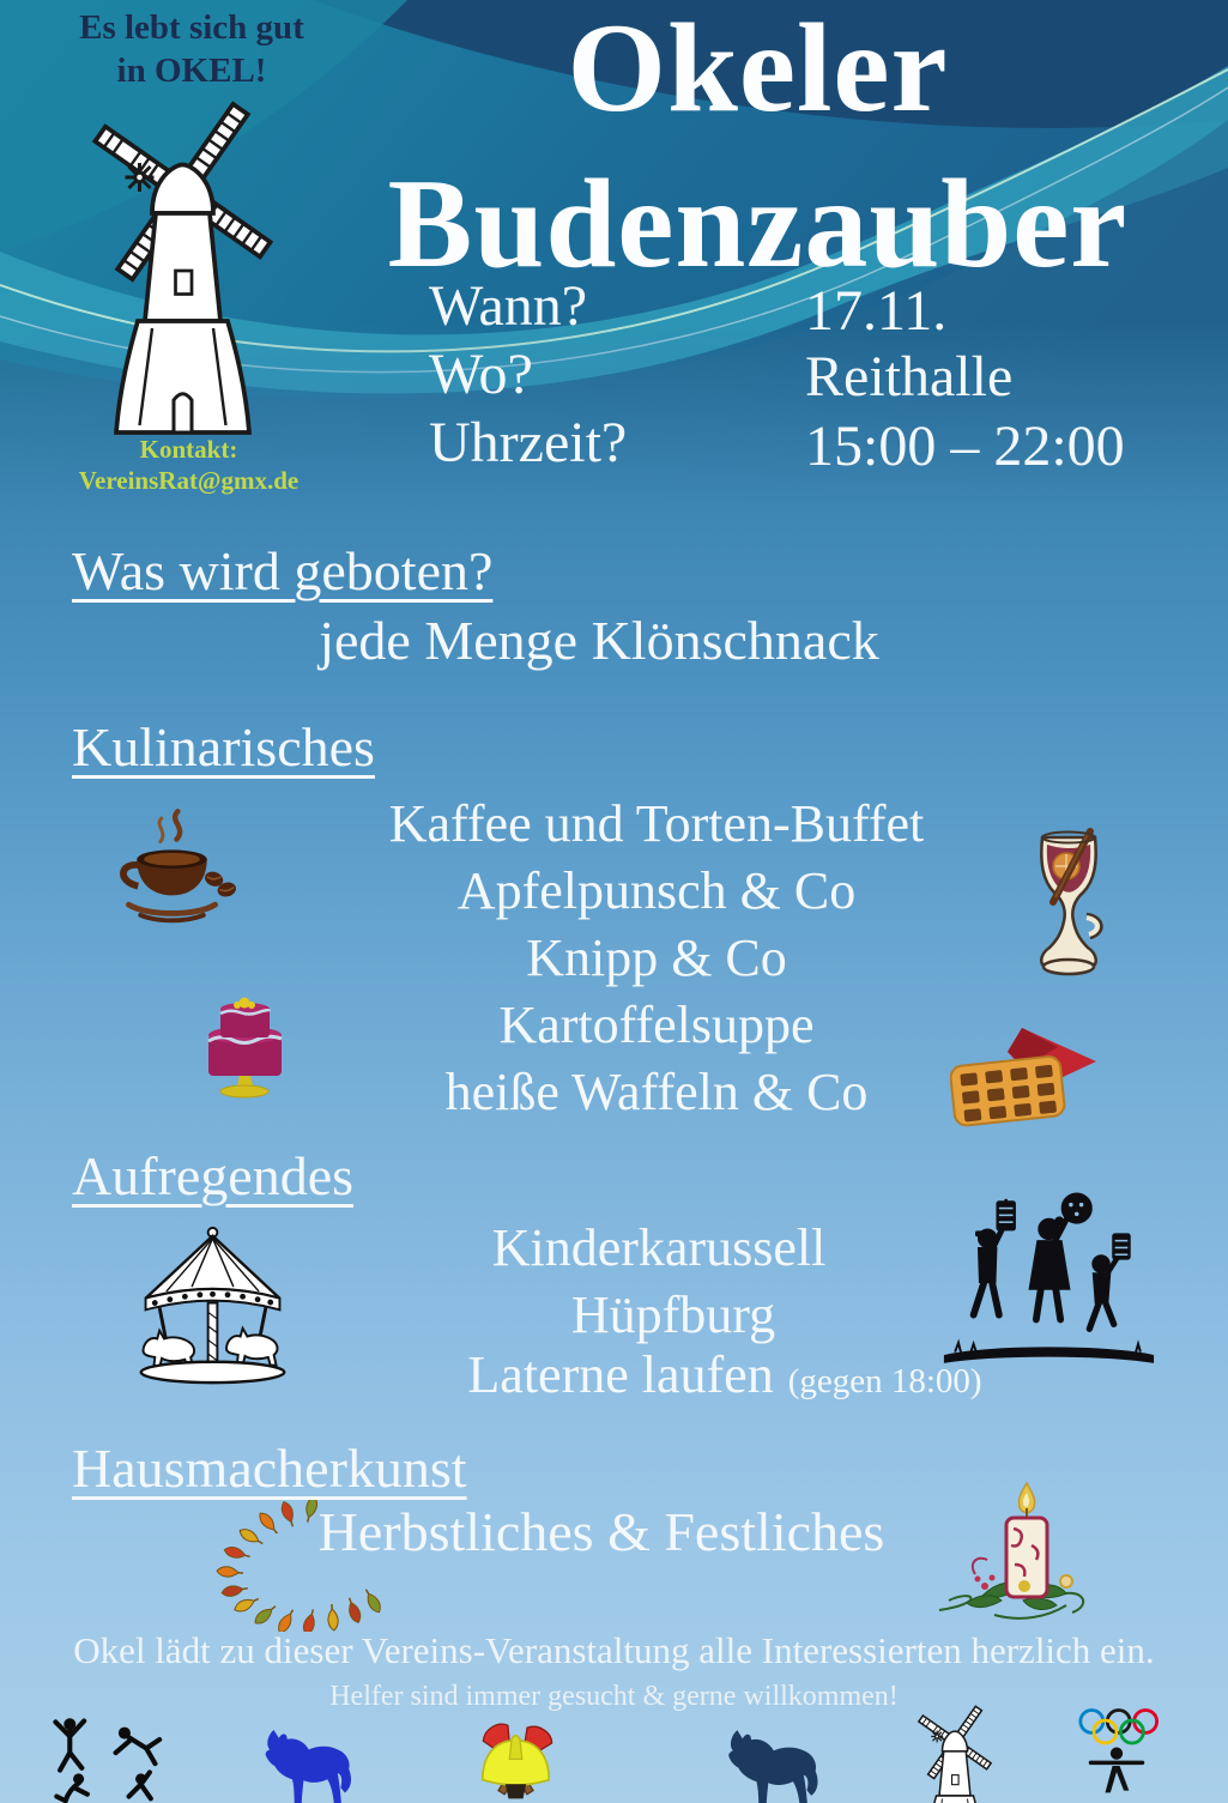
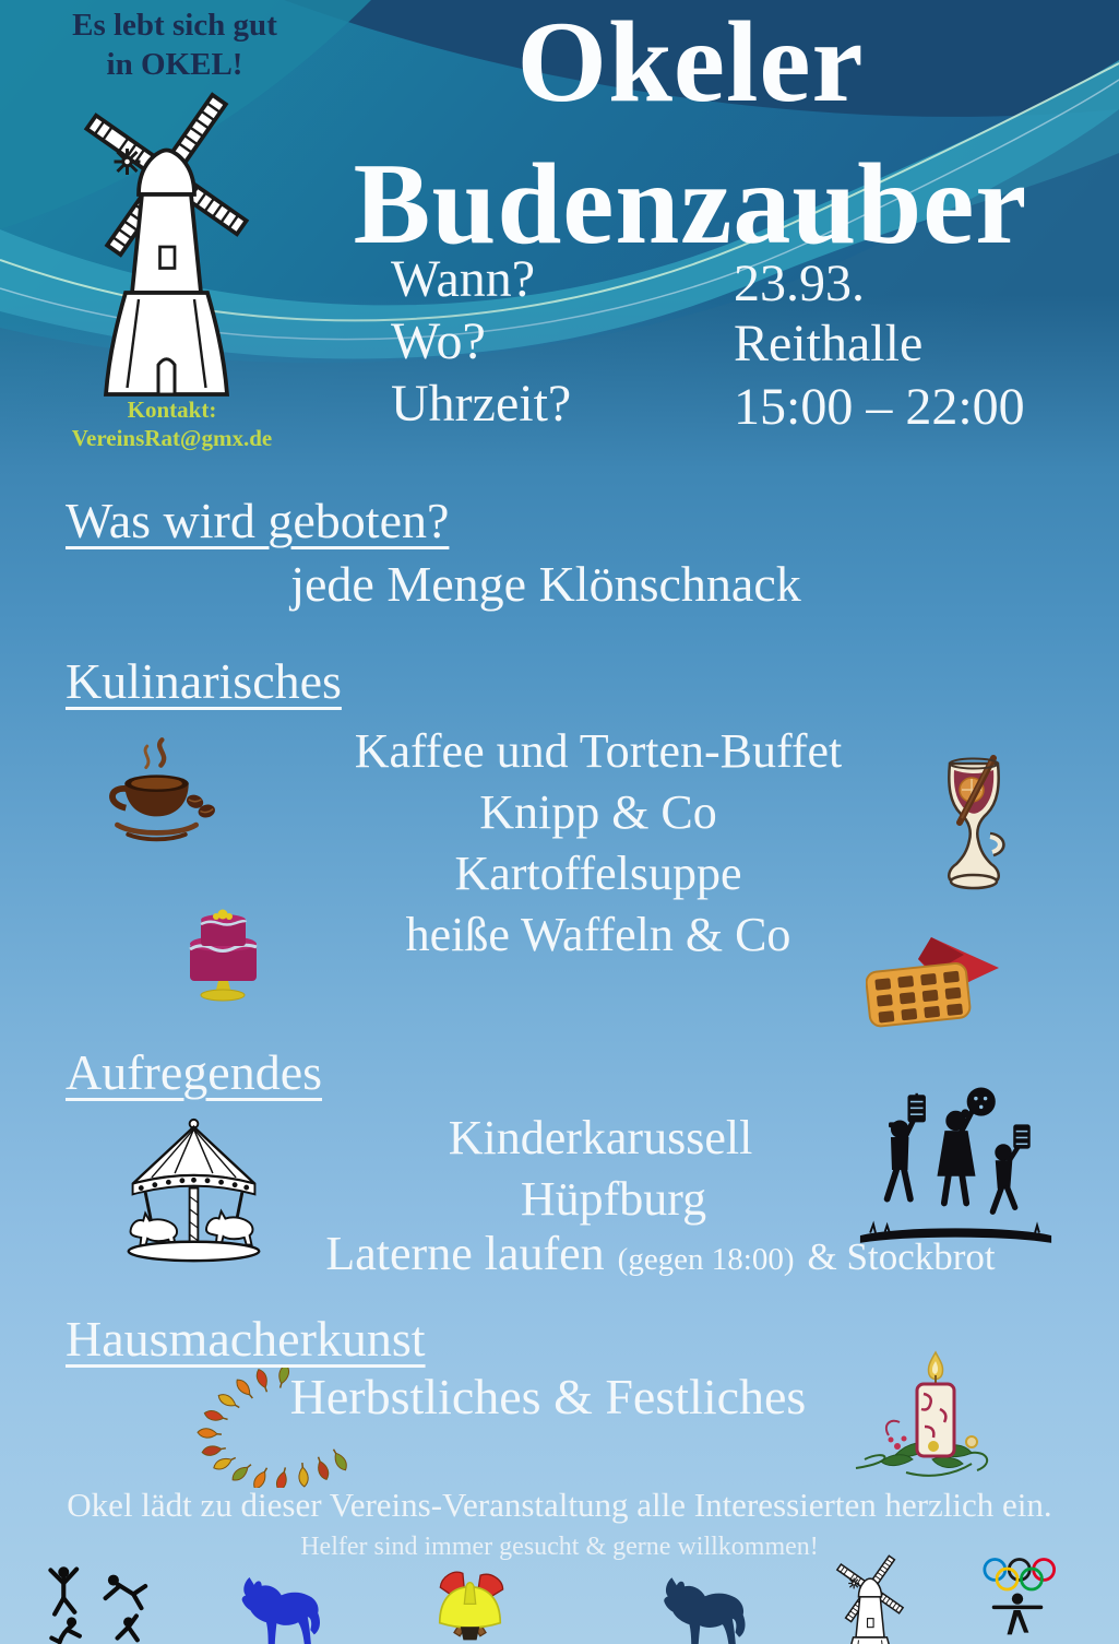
  Es lebt sich gut
  in OKEL!
  Kontakt:
  VereinsRat@gmx.de
  Okeler
  Budenzauber
  Wann?
- 17.11.
+ 23.93.
  Wo?
  Reithalle
  Uhrzeit?
  15:00 – 22:00
  Was wird geboten?
  jede Menge Klönschnack
  Kulinarisches
  Kaffee und Torten-Buffet
- Apfelpunsch & Co
  Knipp & Co
  Kartoffelsuppe
  heiße Waffeln & Co
  Aufregendes
  Kinderkarussell
  Hüpfburg
  Laterne laufen
  (gegen 18:00)
+ & Stockbrot
  Hausmacherkunst
  Herbstliches & Festliches
  Okel lädt zu dieser Vereins-Veranstaltung alle Interessierten herzlich ein.
  Helfer sind immer gesucht & gerne willkommen!
